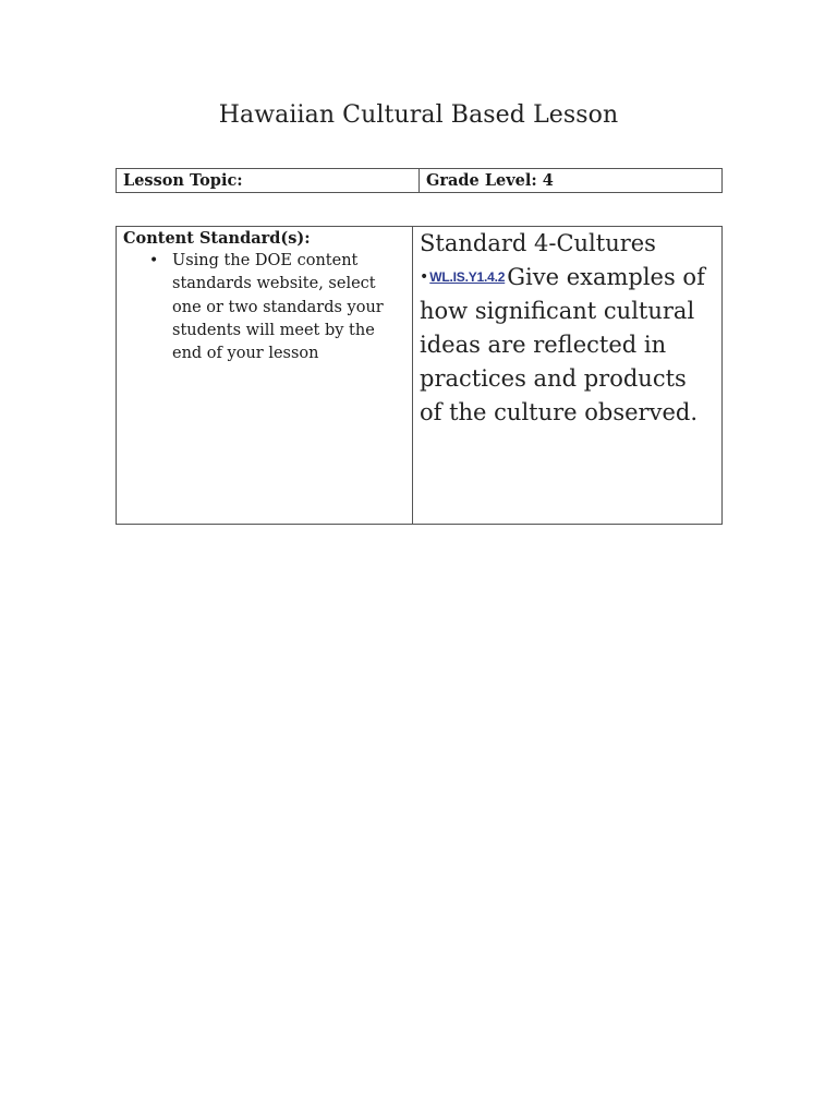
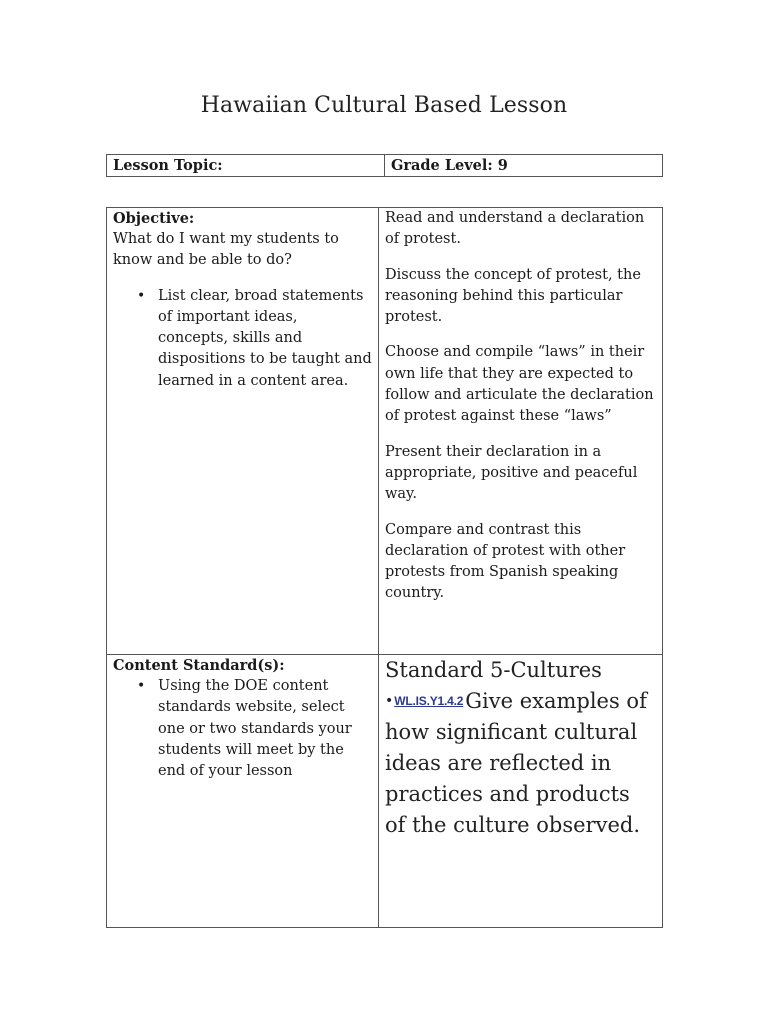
  Hawaiian Cultural Based Lesson
- Lesson Topic:	Grade Level: 4
+ Lesson Topic:	Grade Level: 9
+ Objective: What do I want my students to know and be able to do? • List clear, broad statements of important ideas, concepts, skills and dispositions to be taught and learned in a content area.	Read and understand a declaration of protest. Discuss the concept of protest, the reasoning behind this particular protest. Choose and compile “laws” in their own life that they are expected to follow and articulate the declaration of protest against these “laws” Present their declaration in a appropriate, positive and peaceful way. Compare and contrast this declaration of protest with other protests from Spanish speaking country.
- Content Standard(s): • Using the DOE content standards website, select one or two standards your students will meet by the end of your lesson	Standard 4-Cultures •WL.IS.Y1.4.2 Give examples of how significant cultural ideas are reflected in practices and products of the culture observed.
+ Content Standard(s): • Using the DOE content standards website, select one or two standards your students will meet by the end of your lesson	Standard 5-Cultures •WL.IS.Y1.4.2 Give examples of how significant cultural ideas are reflected in practices and products of the culture observed.
